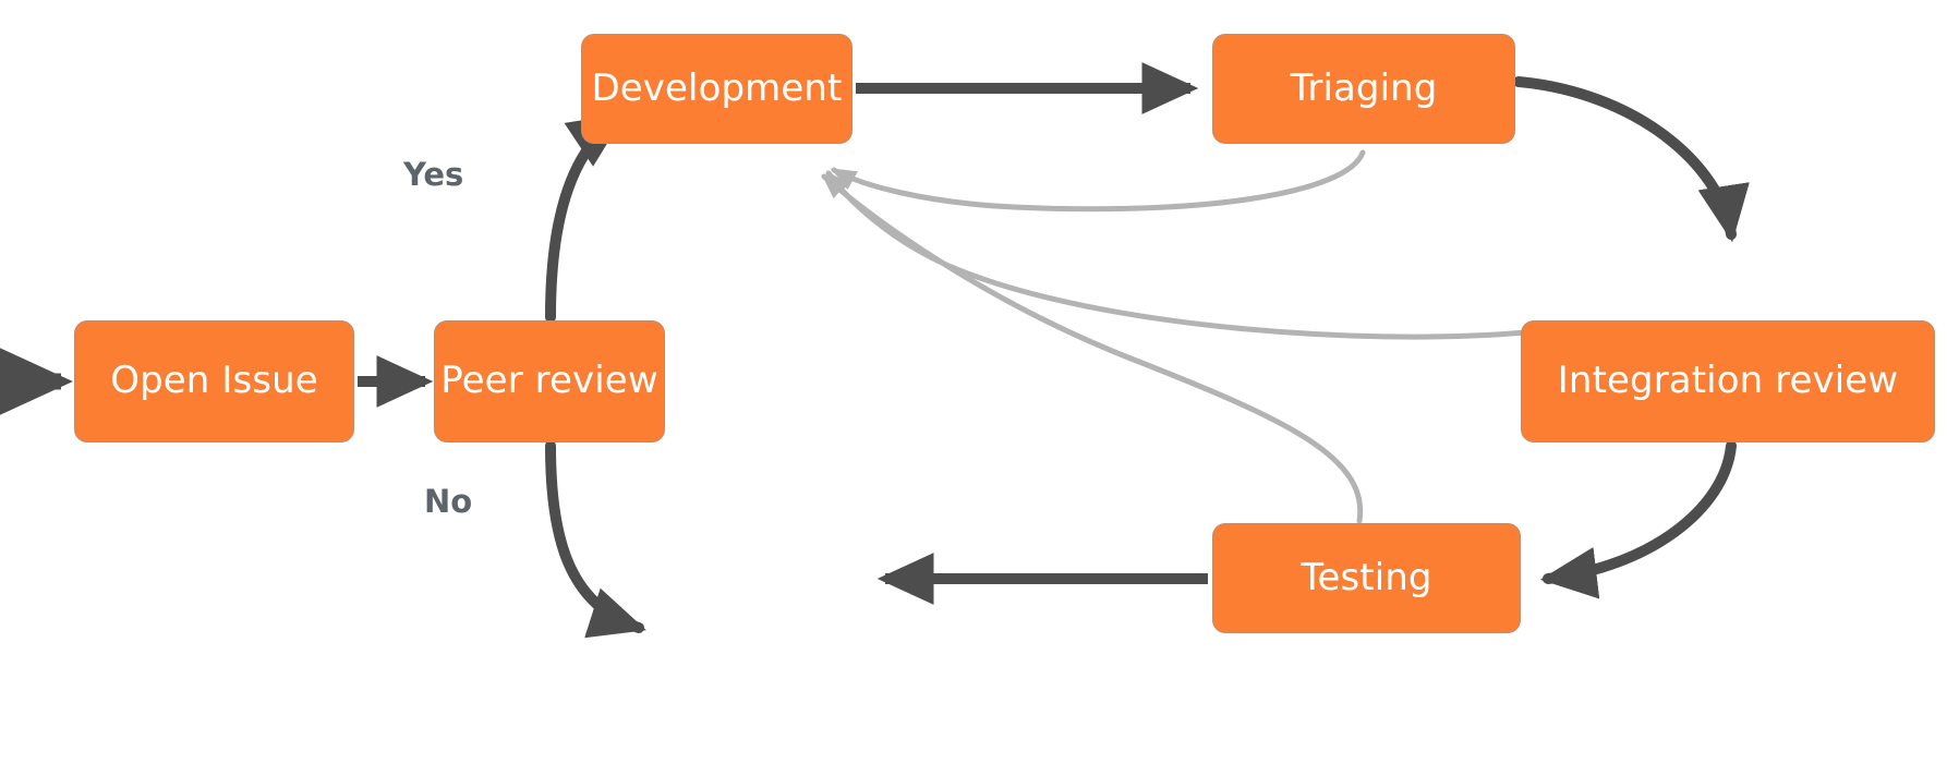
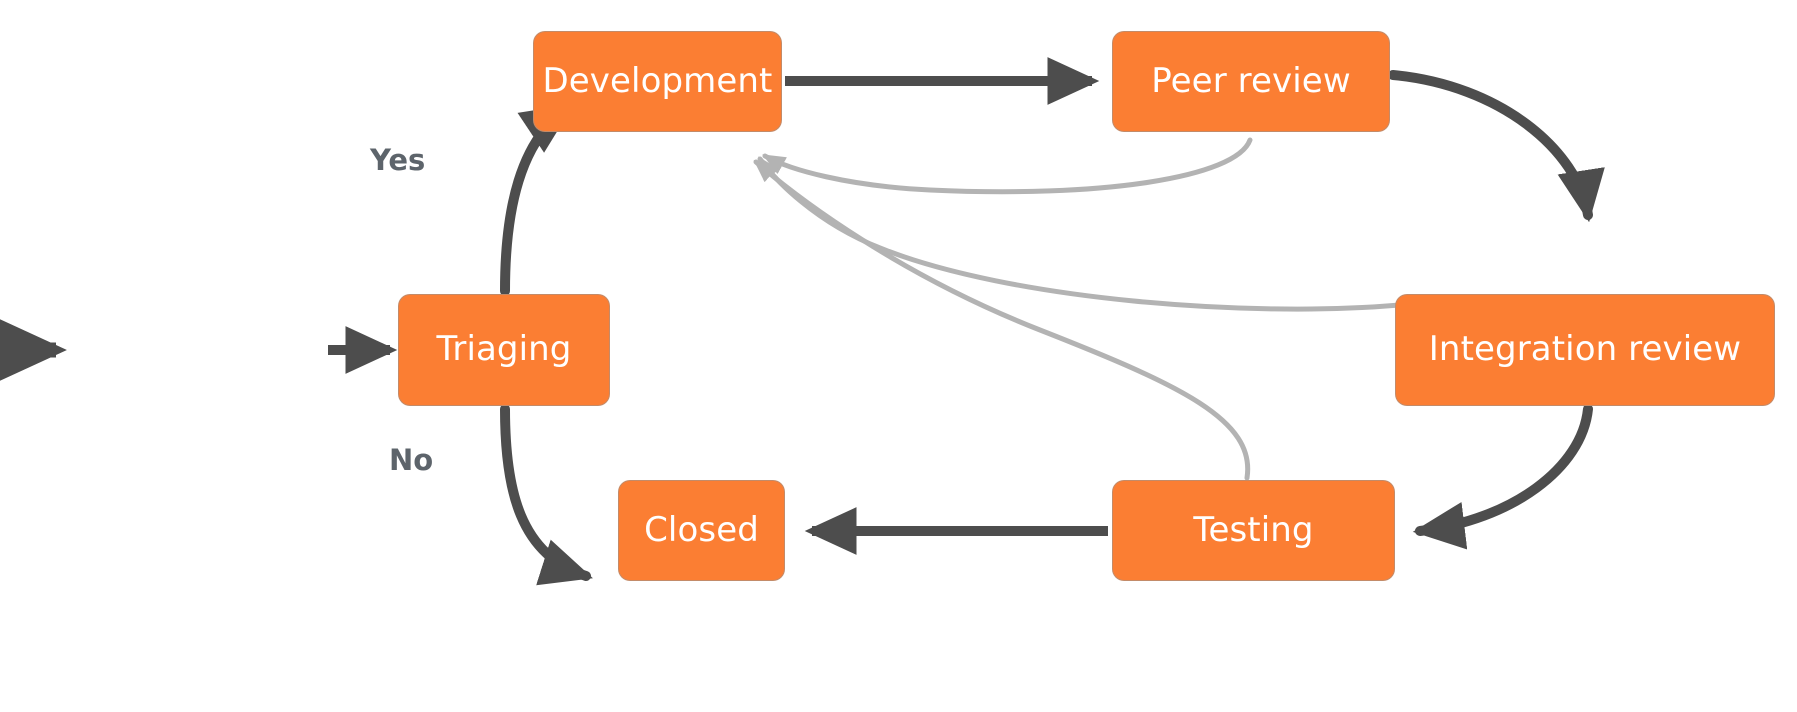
- Open Issue
- Peer review
+ Triaging
  Development
- Triaging
+ Peer review
  Integration review
  Testing
+ Closed
  Yes
  No
